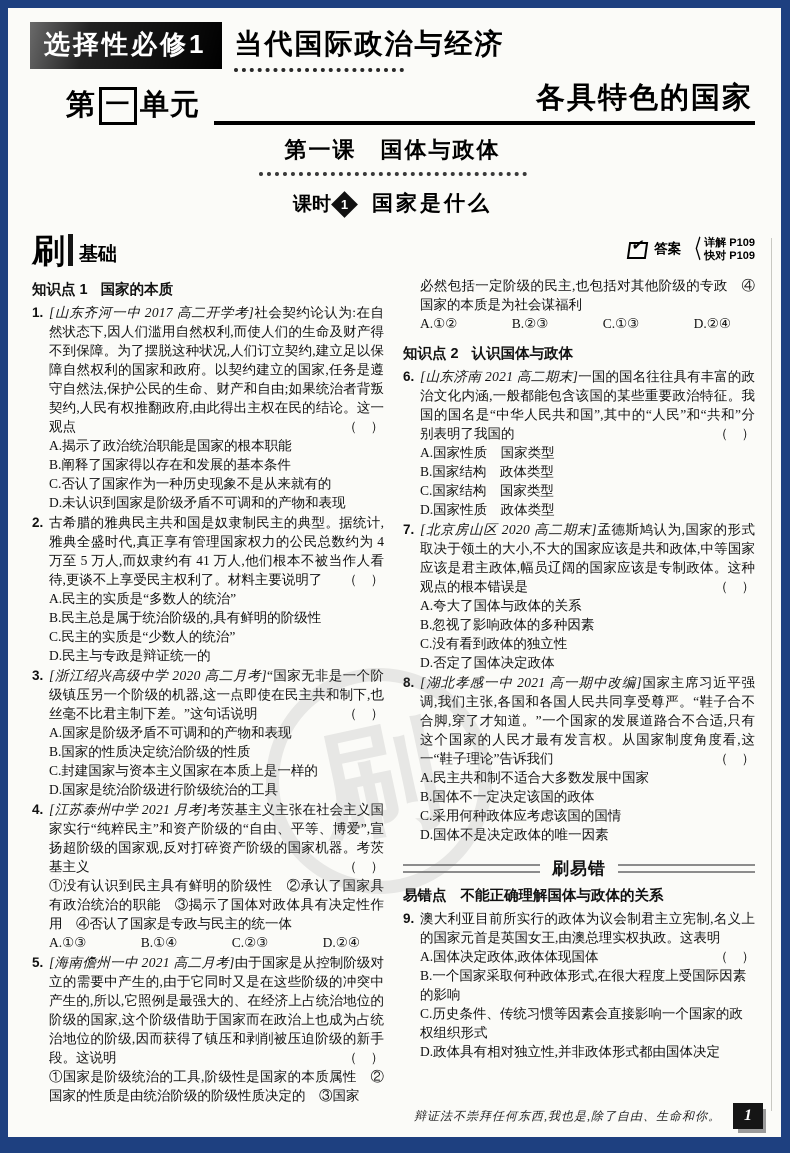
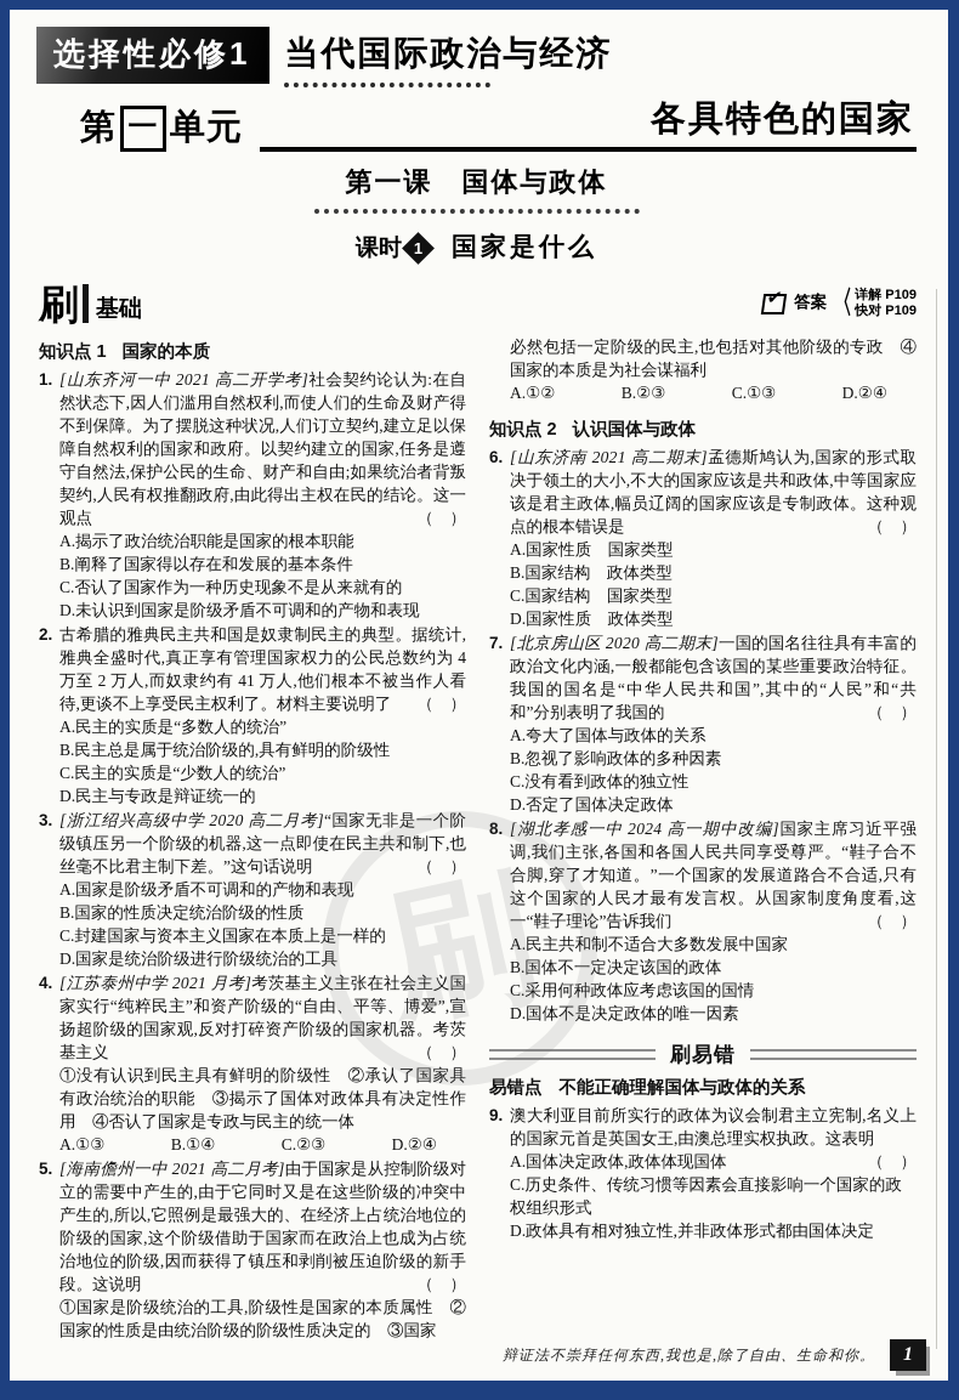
  选择性必修1
  当代国际政治与经济
  第 一 单元
  各具特色的国家
  第一课 国体与政体
  课时
  国家是什么
  刷
  基础
  答案
  〈
  详解 P109
  快对 P109
  知识点 1 国家的本质
  1.
- [山东齐河一中 2017 高二开学考]社会契约论认为:在自然状态下,因人们滥用自然权利,而使人们的生命及财产得不到保障。为了摆脱这种状况,人们订立契约,建立足以保障自然权利的国家和政府。以契约建立的国家,任务是遵守自然法,保护公民的生命、财产和自由;如果统治者背叛契约,人民有权推翻政府,由此得出主权在民的结论。这一观点
+ [山东齐河一中 2021 高二开学考]社会契约论认为:在自然状态下,因人们滥用自然权利,而使人们的生命及财产得不到保障。为了摆脱这种状况,人们订立契约,建立足以保障自然权利的国家和政府。以契约建立的国家,任务是遵守自然法,保护公民的生命、财产和自由;如果统治者背叛契约,人民有权推翻政府,由此得出主权在民的结论。这一观点
  （ ）
  A.揭示了政治统治职能是国家的根本职能
  B.阐释了国家得以存在和发展的基本条件
  C.否认了国家作为一种历史现象不是从来就有的
  D.未认识到国家是阶级矛盾不可调和的产物和表现
  2.
- 古希腊的雅典民主共和国是奴隶制民主的典型。据统计,雅典全盛时代,真正享有管理国家权力的公民总数约为 4 万至 5 万人,而奴隶约有 41 万人,他们根本不被当作人看待,更谈不上享受民主权利了。材料主要说明了
+ 古希腊的雅典民主共和国是奴隶制民主的典型。据统计,雅典全盛时代,真正享有管理国家权力的公民总数约为 4 万至 2 万人,而奴隶约有 41 万人,他们根本不被当作人看待,更谈不上享受民主权利了。材料主要说明了
  （ ）
  A.民主的实质是“多数人的统治”
  B.民主总是属于统治阶级的,具有鲜明的阶级性
  C.民主的实质是“少数人的统治”
  D.民主与专政是辩证统一的
  3.
  [浙江绍兴高级中学 2020 高二月考]“国家无非是一个阶级镇压另一个阶级的机器,这一点即使在民主共和制下,也丝毫不比君主制下差。”这句话说明
  （ ）
  A.国家是阶级矛盾不可调和的产物和表现
  B.国家的性质决定统治阶级的性质
  C.封建国家与资本主义国家在本质上是一样的
  D.国家是统治阶级进行阶级统治的工具
  4.
  [江苏泰州中学 2021 月考]考茨基主义主张在社会主义国家实行“纯粹民主”和资产阶级的“自由、平等、博爱”,宣扬超阶级的国家观,反对打碎资产阶级的国家机器。考茨基主义
  （ ）
  ①没有认识到民主具有鲜明的阶级性 ②承认了国家具有政治统治的职能 ③揭示了国体对政体具有决定性作用 ④否认了国家是专政与民主的统一体
  A.①③
  B.①④
  C.②③
  D.②④
  5.
  [海南儋州一中 2021 高二月考]由于国家是从控制阶级对立的需要中产生的,由于它同时又是在这些阶级的冲突中产生的,所以,它照例是最强大的、在经济上占统治地位的阶级的国家,这个阶级借助于国家而在政治上也成为占统治地位的阶级,因而获得了镇压和剥削被压迫阶级的新手段。这说明
  （ ）
  ①国家是阶级统治的工具,阶级性是国家的本质属性 ②国家的性质是由统治阶级的阶级性质决定的 ③国家
  必然包括一定阶级的民主,也包括对其他阶级的专政 ④国家的本质是为社会谋福利
  A.①②
  B.②③
  C.①③
  D.②④
  知识点 2 认识国体与政体
  6.
- [山东济南 2021 高二期末]一国的国名往往具有丰富的政治文化内涵,一般都能包含该国的某些重要政治特征。我国的国名是“中华人民共和国”,其中的“人民”和“共和”分别表明了我国的
+ [山东济南 2021 高二期末]孟德斯鸠认为,国家的形式取决于领土的大小,不大的国家应该是共和政体,中等国家应该是君主政体,幅员辽阔的国家应该是专制政体。这种观点的根本错误是
  （ ）
  A.国家性质 国家类型
  B.国家结构 政体类型
  C.国家结构 国家类型
  D.国家性质 政体类型
  7.
- [北京房山区 2020 高二期末]孟德斯鸠认为,国家的形式取决于领土的大小,不大的国家应该是共和政体,中等国家应该是君主政体,幅员辽阔的国家应该是专制政体。这种观点的根本错误是
+ [北京房山区 2020 高二期末]一国的国名往往具有丰富的政治文化内涵,一般都能包含该国的某些重要政治特征。我国的国名是“中华人民共和国”,其中的“人民”和“共和”分别表明了我国的
  （ ）
  A.夸大了国体与政体的关系
  B.忽视了影响政体的多种因素
  C.没有看到政体的独立性
  D.否定了国体决定政体
  8.
- [湖北孝感一中 2021 高一期中改编]国家主席习近平强调,我们主张,各国和各国人民共同享受尊严。“鞋子合不合脚,穿了才知道。”一个国家的发展道路合不合适,只有这个国家的人民才最有发言权。从国家制度角度看,这一“鞋子理论”告诉我们
+ [湖北孝感一中 2024 高一期中改编]国家主席习近平强调,我们主张,各国和各国人民共同享受尊严。“鞋子合不合脚,穿了才知道。”一个国家的发展道路合不合适,只有这个国家的人民才最有发言权。从国家制度角度看,这一“鞋子理论”告诉我们
  （ ）
  A.民主共和制不适合大多数发展中国家
  B.国体不一定决定该国的政体
  C.采用何种政体应考虑该国的国情
  D.国体不是决定政体的唯一因素
  刷易错
  易错点 不能正确理解国体与政体的关系
  9.
  澳大利亚目前所实行的政体为议会制君主立宪制,名义上的国家元首是英国女王,由澳总理实权执政。这表明
  （ ）
  A.国体决定政体,政体体现国体
- B.一个国家采取何种政体形式,在很大程度上受国际因素的影响
  C.历史条件、传统习惯等因素会直接影响一个国家的政权组织形式
  D.政体具有相对独立性,并非政体形式都由国体决定
  辩证法不崇拜任何东西,我也是,除了自由、生命和你。
  1
